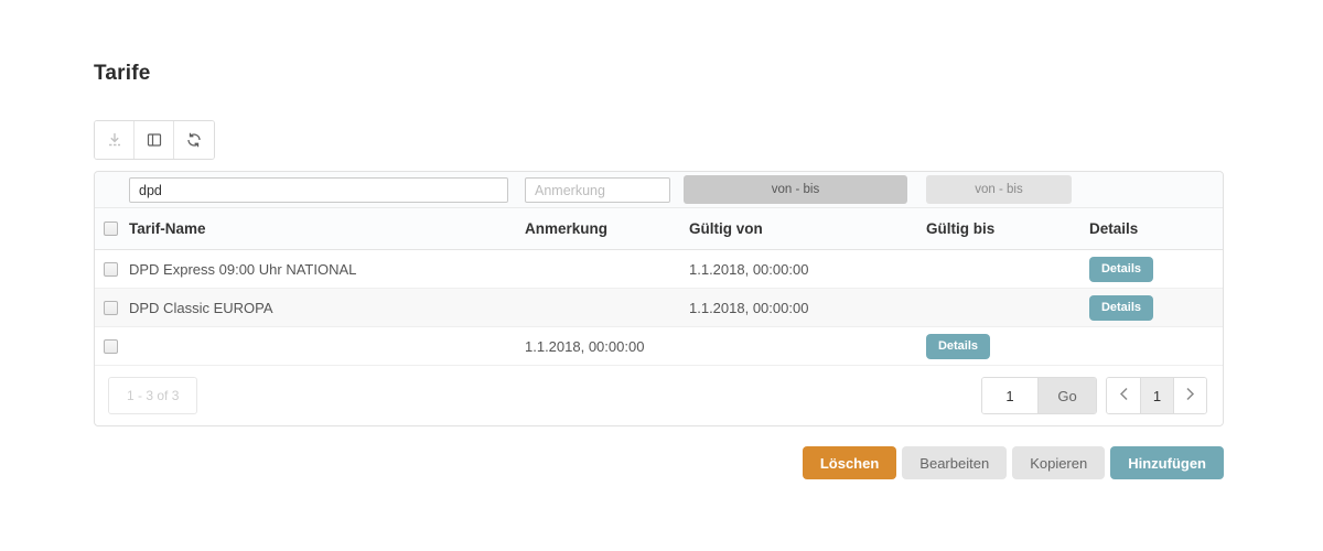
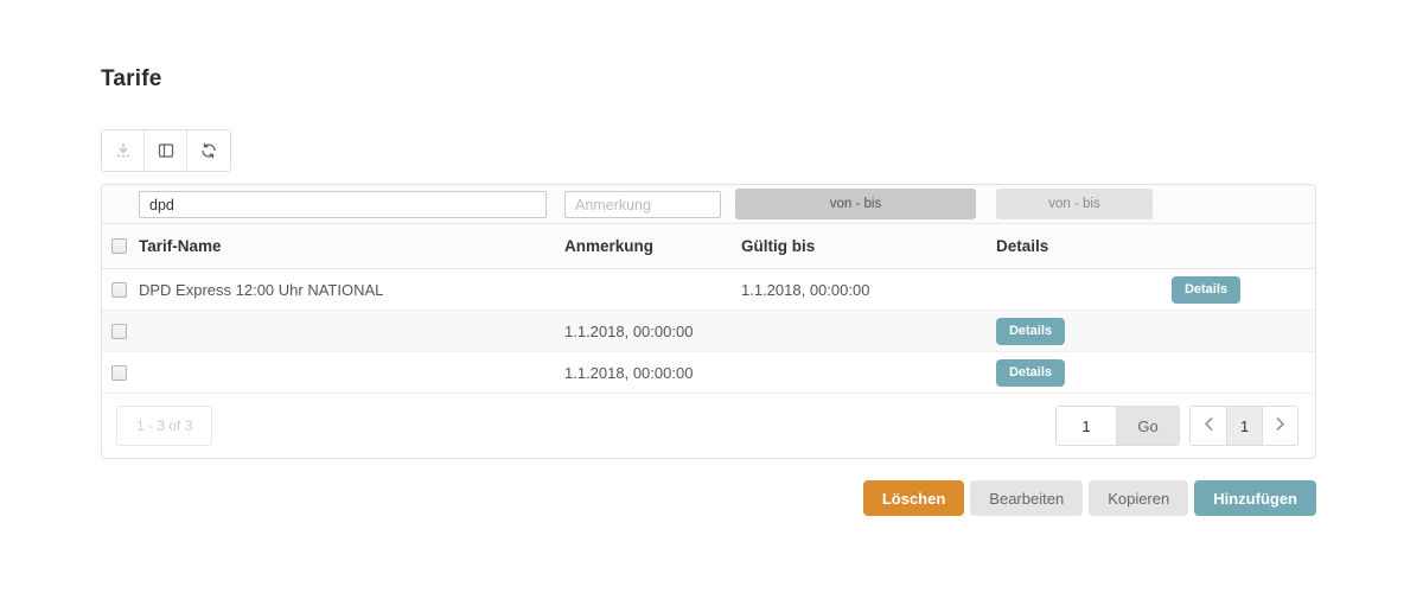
  Tarife
  dpd
  Anmerkung
  von - bis
  von - bis
  Tarif-Name
  Anmerkung
- Gültig von
  Gültig bis
  Details
- DPD Express 09:00 Uhr NATIONAL
+ DPD Express 12:00 Uhr NATIONAL
  1.1.2018, 00:00:00
  Details
- DPD Classic EUROPA
  1.1.2018, 00:00:00
  Details
  1.1.2018, 00:00:00
  Details
  1 - 3 of 3
  1
  Go
  1
  Löschen
  Bearbeiten
  Kopieren
  Hinzufügen
